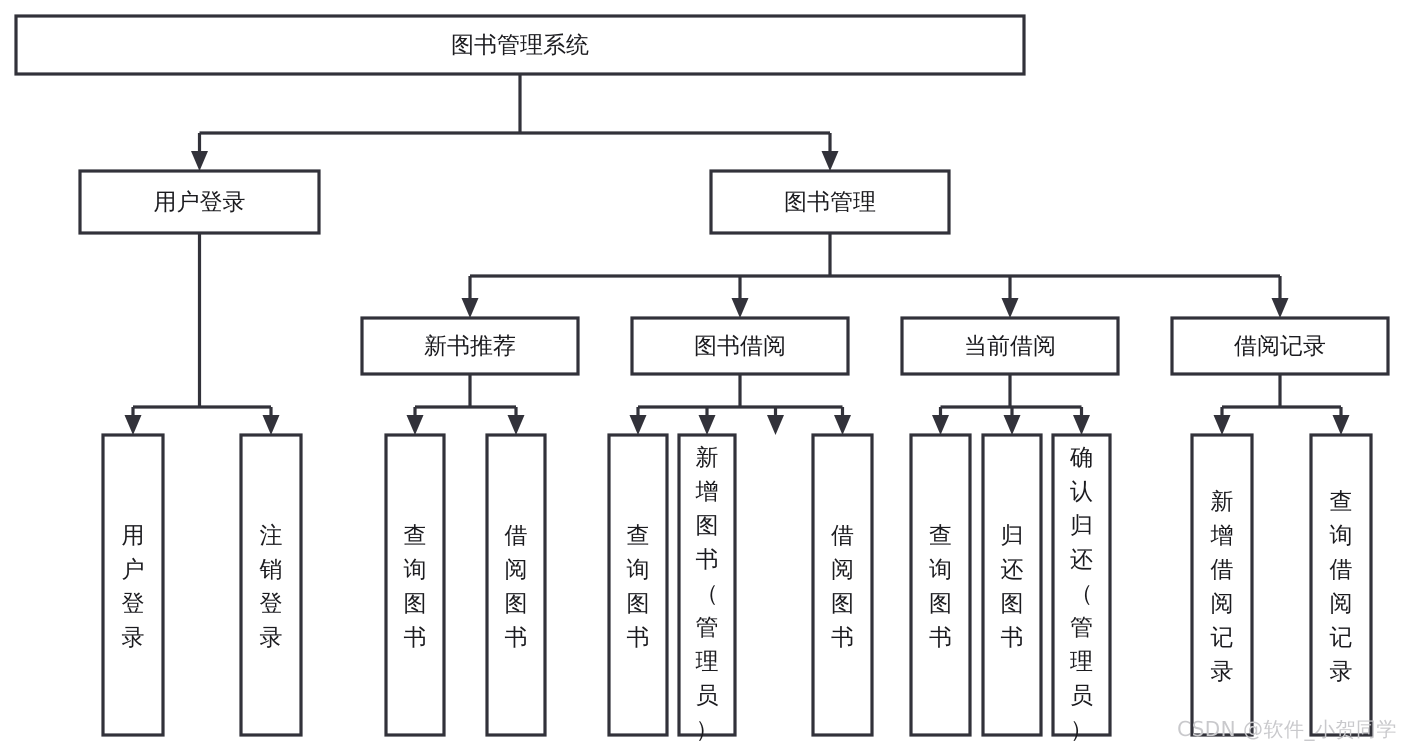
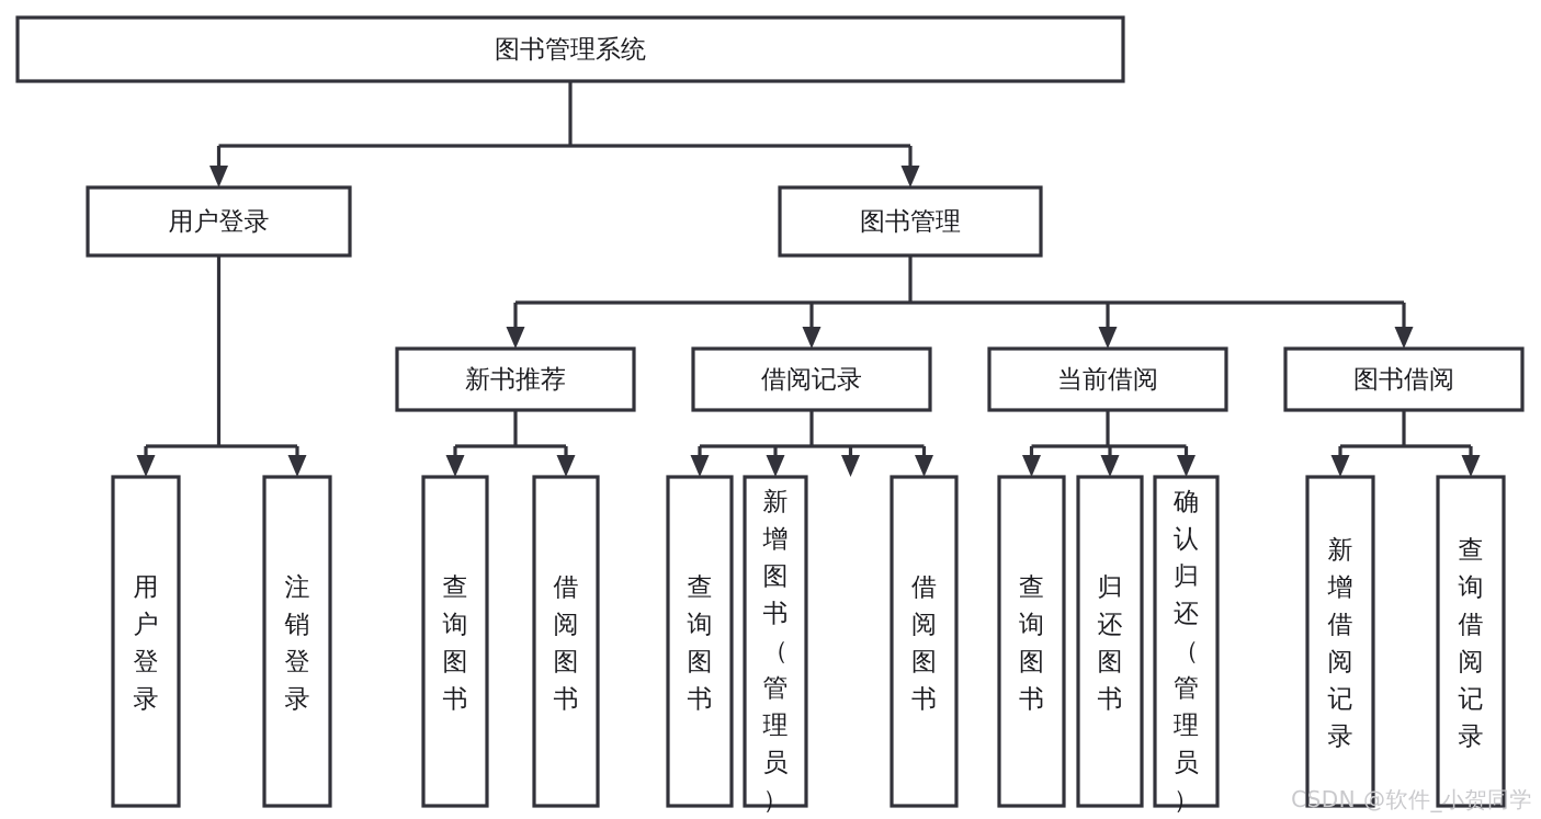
  图书管理系统
  用户登录
  图书管理
  新书推荐
- 图书借阅
+ 借阅记录
  当前借阅
- 借阅记录
+ 图书借阅
  用户登录
  注销登录
  查询图书
  借阅图书
  查询图书
  新增图书（管理员）
  借阅图书
  查询图书
  归还图书
  确认归还（管理员）
  新增借阅记录
  查询借阅记录
  CSDN @软件_小贺同学
